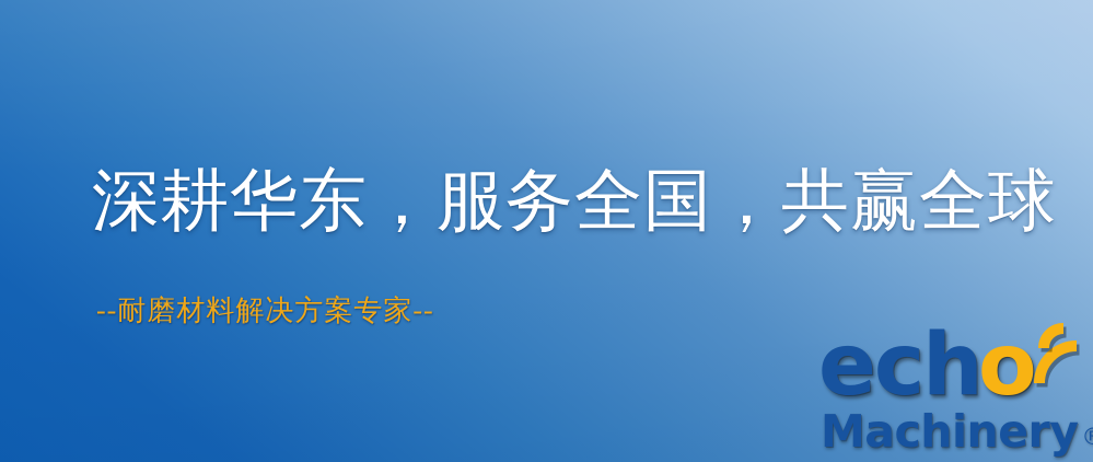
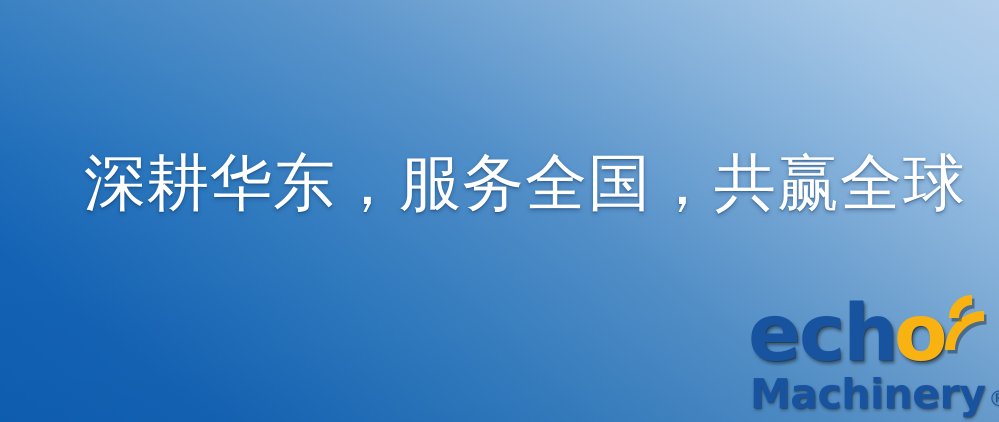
  深耕华东，服务全国，共赢全球
- --耐磨材料解决方案专家--
  ech
  o
  Machinery
